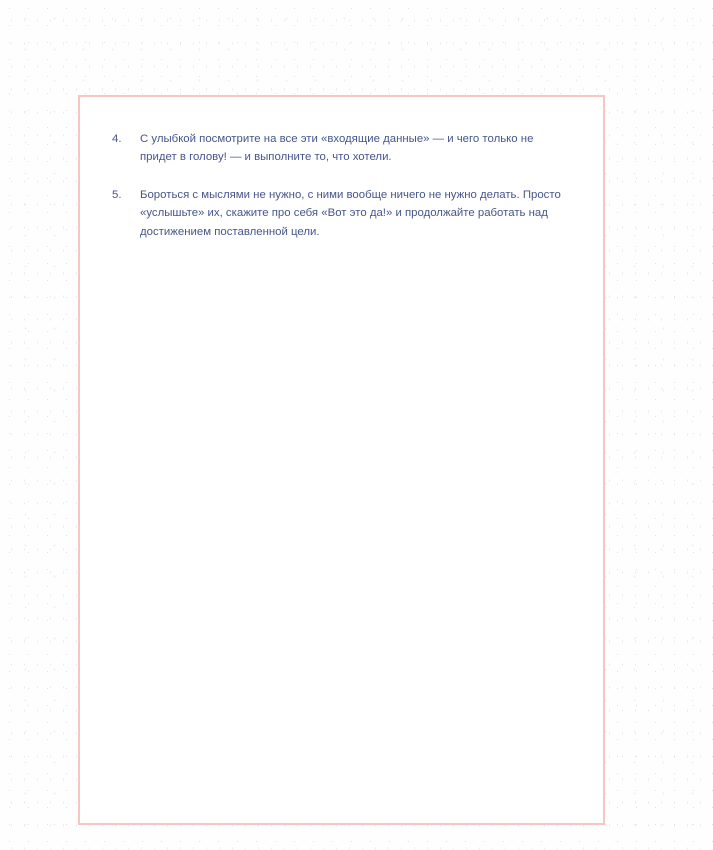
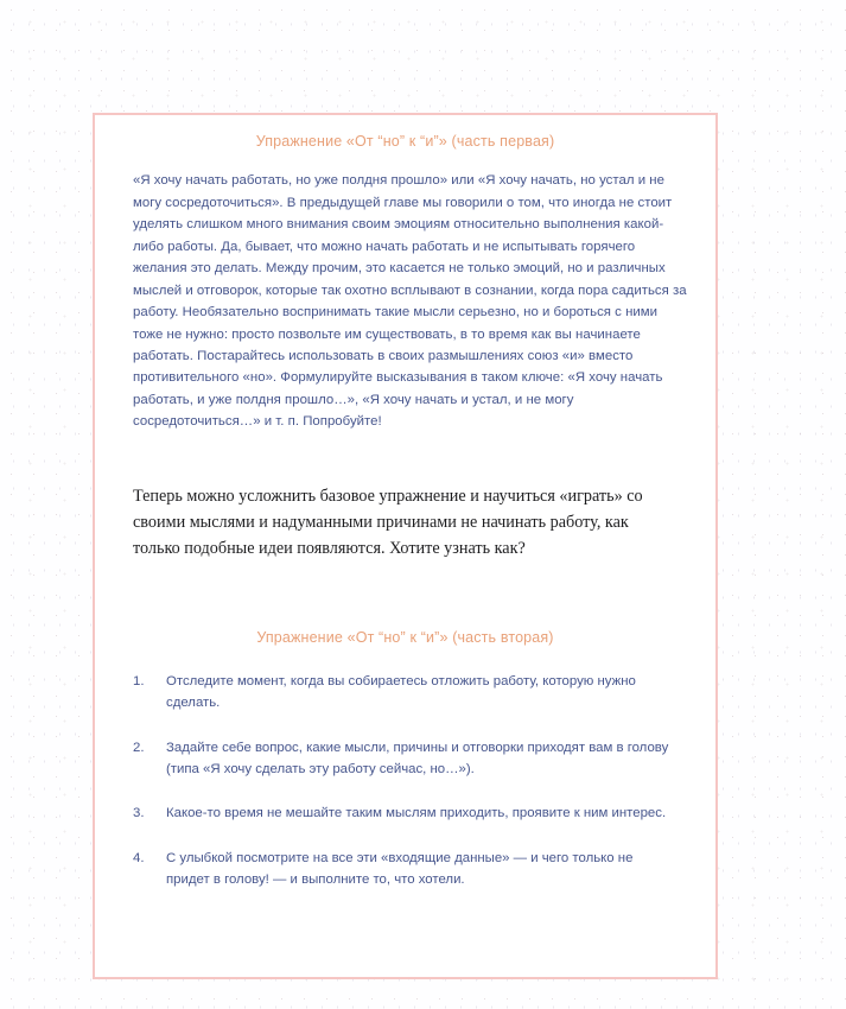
+ Упражнение «От “но” к “и”» (часть первая)
+ «Я хочу начать работать, но уже полдня прошло» или «Я хочу начать, но устал и не могу сосредоточиться». В предыдущей главе мы говорили о том, что иногда не стоит уделять слишком много внимания своим эмоциям относительно выполнения какой-либо работы. Да, бывает, что можно начать работать и не испытывать горячего желания это делать. Между прочим, это касается не только эмоций, но и различных мыслей и отговорок, которые так охотно всплывают в сознании, когда пора садиться за работу. Необязательно воспринимать такие мысли серьезно, но и бороться с ними тоже не нужно: просто позвольте им существовать, в то время как вы начинаете работать. Постарайтесь использовать в своих размышлениях союз «и» вместо противительного «но». Формулируйте высказывания в таком ключе: «Я хочу начать работать, и уже полдня прошло…», «Я хочу начать и устал, и не могу сосредоточиться…» и т. п. Попробуйте!
+ Теперь можно усложнить базовое упражнение и научиться «играть» со своими мыслями и надуманными причинами не начинать работу, как только подобные идеи появляются. Хотите узнать как?
+ Упражнение «От “но” к “и”» (часть вторая)
+ 1.
+ Отследите момент, когда вы собираетесь отложить работу, которую нужно сделать.
+ 2.
+ Задайте себе вопрос, какие мысли, причины и отговорки приходят вам в голову (типа «Я хочу сделать эту работу сейчас, но…»).
+ 3.
+ Какое-то время не мешайте таким мыслям приходить, проявите к ним интерес.
  4.
  С улыбкой посмотрите на все эти «входящие данные» — и чего только не придет в голову! — и выполните то, что хотели.
- 5.
- Бороться с мыслями не нужно, с ними вообще ничего не нужно делать. Просто «услышьте» их, скажите про себя «Вот это да!» и продолжайте работать над достижением поставленной цели.
